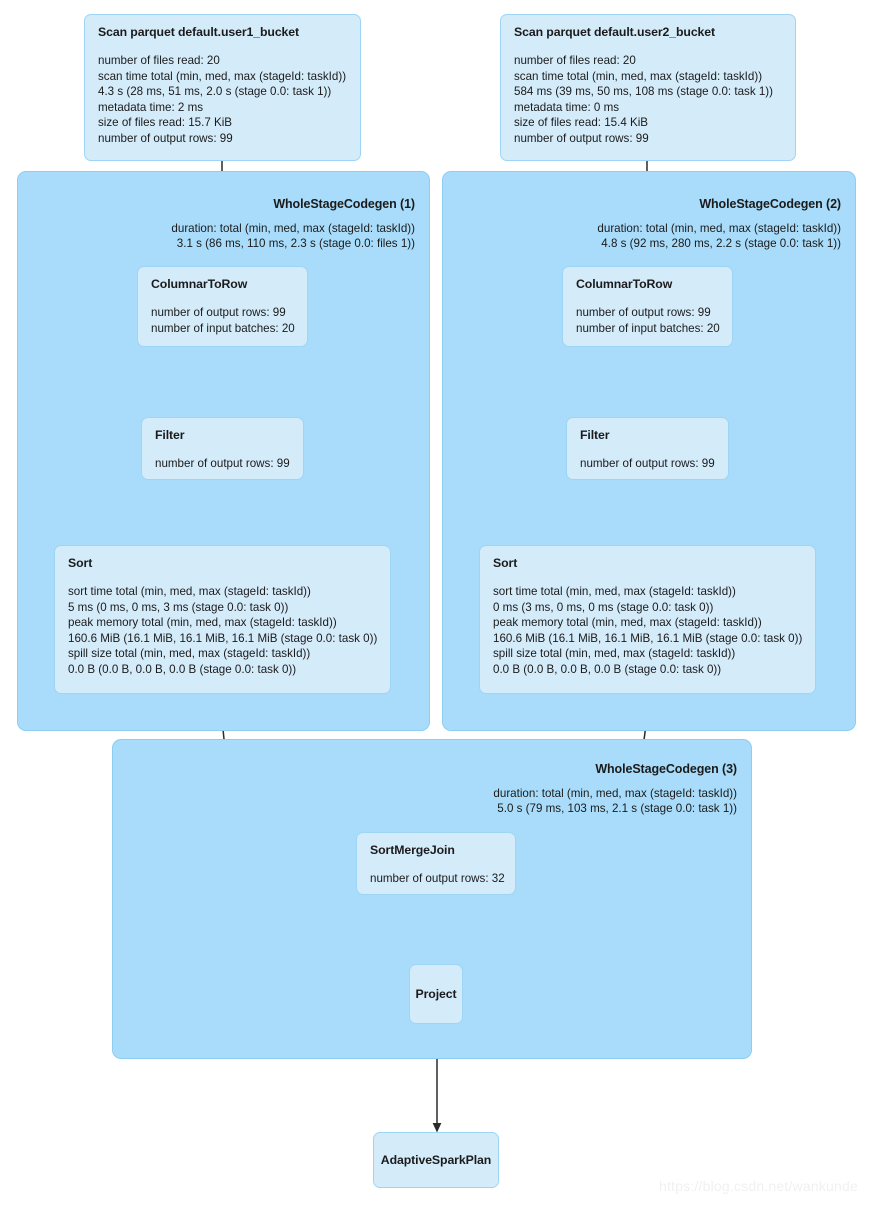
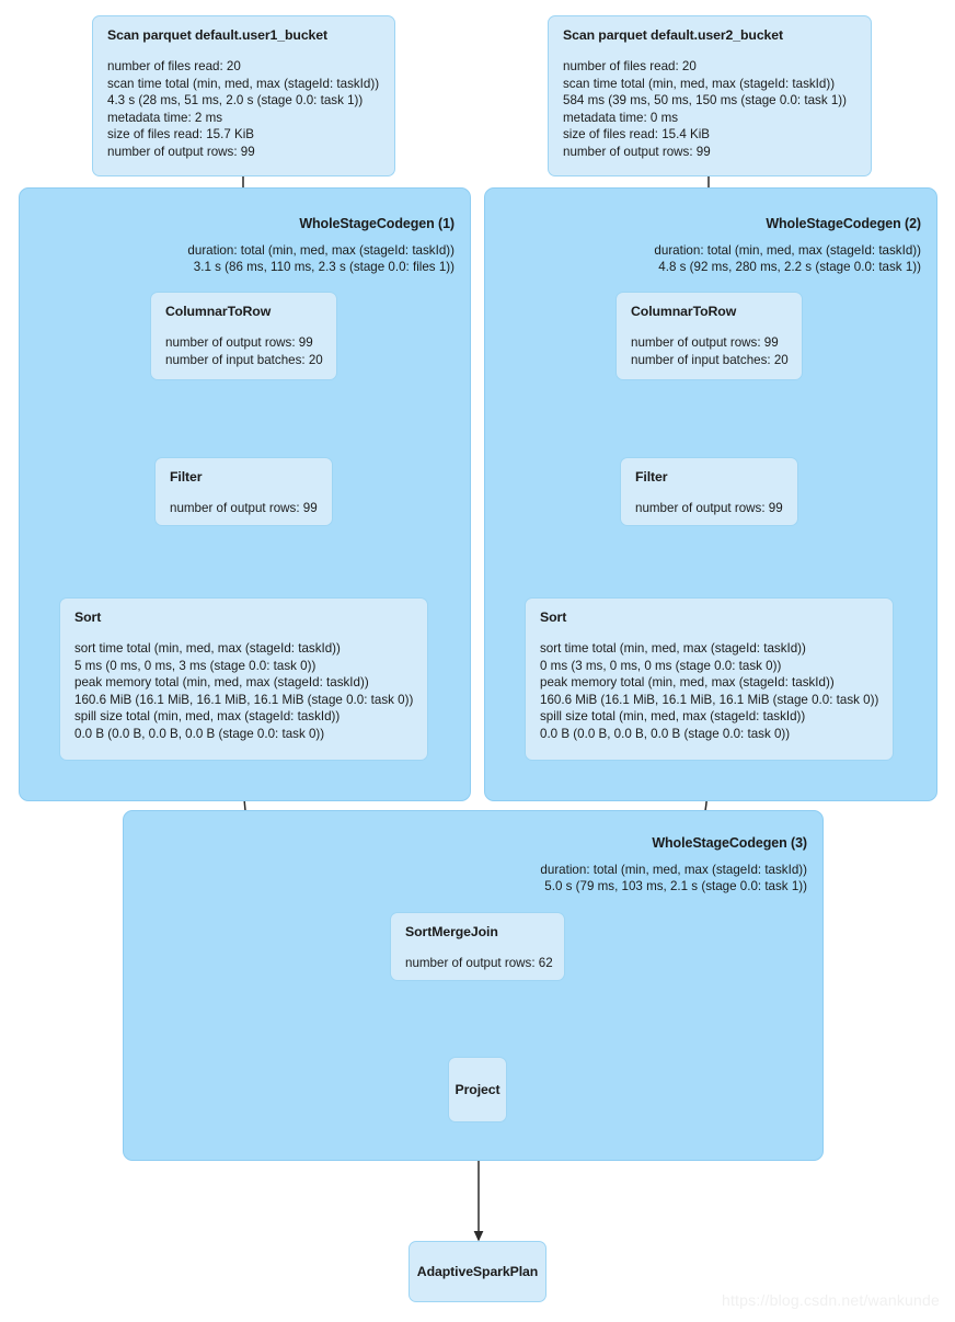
  Scan parquet default.user1_bucket
  number of files read: 20
  scan time total (min, med, max (stageId: taskId))
  4.3 s (28 ms, 51 ms, 2.0 s (stage 0.0: task 1))
  metadata time: 2 ms
  size of files read: 15.7 KiB
  number of output rows: 99
  Scan parquet default.user2_bucket
  number of files read: 20
  scan time total (min, med, max (stageId: taskId))
- 584 ms (39 ms, 50 ms, 108 ms (stage 0.0: task 1))
+ 584 ms (39 ms, 50 ms, 150 ms (stage 0.0: task 1))
  metadata time: 0 ms
  size of files read: 15.4 KiB
  number of output rows: 99
  WholeStageCodegen (1)
  duration: total (min, med, max (stageId: taskId))
  3.1 s (86 ms, 110 ms, 2.3 s (stage 0.0: files 1))
  WholeStageCodegen (2)
  duration: total (min, med, max (stageId: taskId))
  4.8 s (92 ms, 280 ms, 2.2 s (stage 0.0: task 1))
  WholeStageCodegen (3)
  duration: total (min, med, max (stageId: taskId))
  5.0 s (79 ms, 103 ms, 2.1 s (stage 0.0: task 1))
  ColumnarToRow
  number of output rows: 99
  number of input batches: 20
  ColumnarToRow
  number of output rows: 99
  number of input batches: 20
  Filter
  number of output rows: 99
  Filter
  number of output rows: 99
  Sort
  sort time total (min, med, max (stageId: taskId))
  5 ms (0 ms, 0 ms, 3 ms (stage 0.0: task 0))
  peak memory total (min, med, max (stageId: taskId))
  160.6 MiB (16.1 MiB, 16.1 MiB, 16.1 MiB (stage 0.0: task 0))
  spill size total (min, med, max (stageId: taskId))
  0.0 B (0.0 B, 0.0 B, 0.0 B (stage 0.0: task 0))
  Sort
  sort time total (min, med, max (stageId: taskId))
  0 ms (3 ms, 0 ms, 0 ms (stage 0.0: task 0))
  peak memory total (min, med, max (stageId: taskId))
  160.6 MiB (16.1 MiB, 16.1 MiB, 16.1 MiB (stage 0.0: task 0))
  spill size total (min, med, max (stageId: taskId))
  0.0 B (0.0 B, 0.0 B, 0.0 B (stage 0.0: task 0))
  SortMergeJoin
- number of output rows: 32
+ number of output rows: 62
  Project
  AdaptiveSparkPlan
